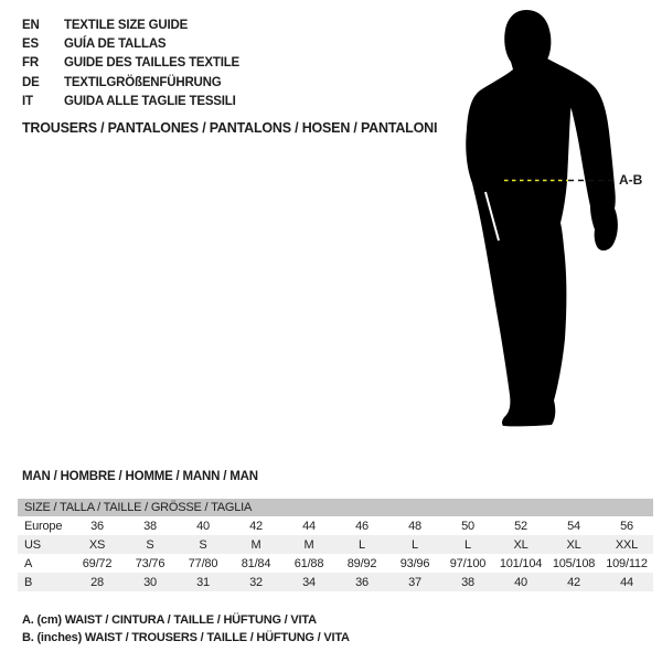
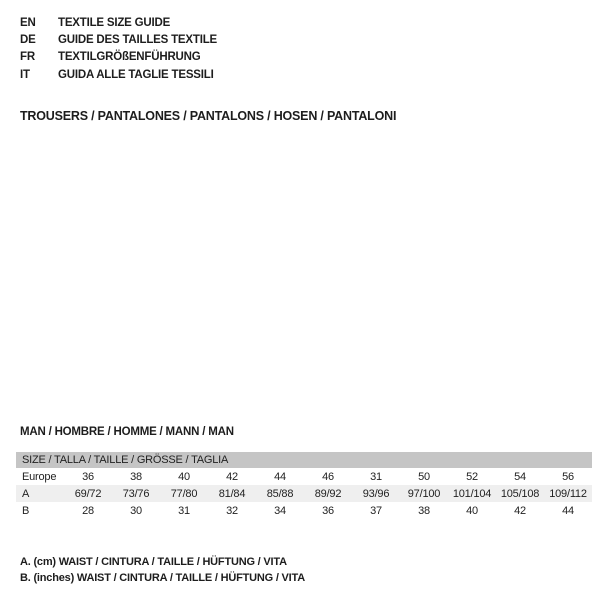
  EN
  TEXTILE SIZE GUIDE
- ES
- GUÍA DE TALLAS
- FR
+ DE
  GUIDE DES TAILLES TEXTILE
- DE
+ FR
  TEXTILGRÖßENFÜHRUNG
  IT
  GUIDA ALLE TAGLIE TESSILI
  TROUSERS / PANTALONES / PANTALONS / HOSEN / PANTALONI
- A-B
  MAN / HOMBRE / HOMME / MANN / MAN
  SIZE / TALLA / TAILLE / GRÖSSE / TAGLIA
- Europe	36	38	40	42	44	46	48	50	52	54	56
+ Europe	36	38	40	42	44	46	31	50	52	54	56
- US	XS	S	S	M	M	L	L	L	XL	XL	XXL
- A	69/72	73/76	77/80	81/84	61/88	89/92	93/96	97/100	101/104	105/108	109/112
+ A	69/72	73/76	77/80	81/84	85/88	89/92	93/96	97/100	101/104	105/108	109/112
  B	28	30	31	32	34	36	37	38	40	42	44
  A. (cm) WAIST / CINTURA / TAILLE / HÜFTUNG / VITA
- B. (inches) WAIST / TROUSERS / TAILLE / HÜFTUNG / VITA
+ B. (inches) WAIST / CINTURA / TAILLE / HÜFTUNG / VITA
